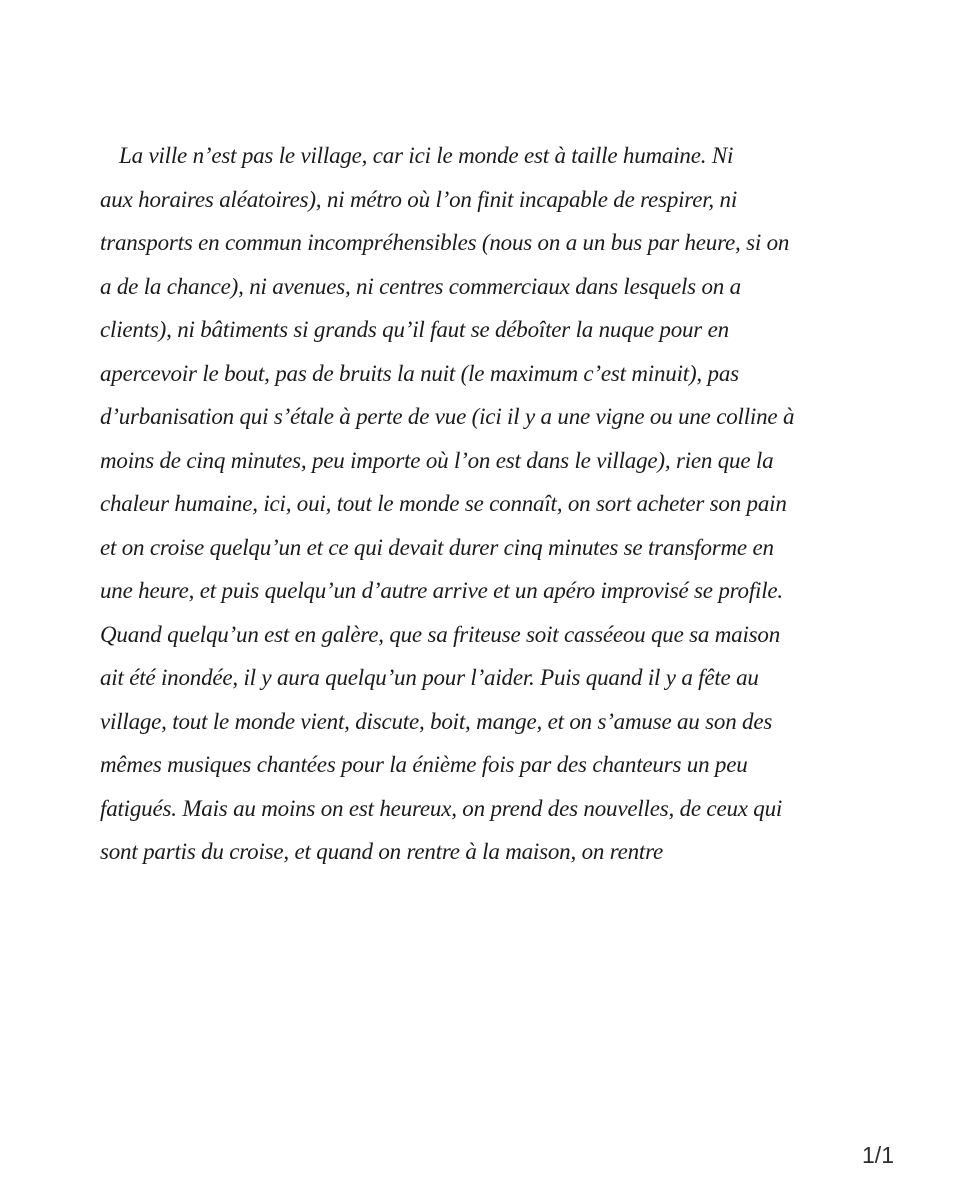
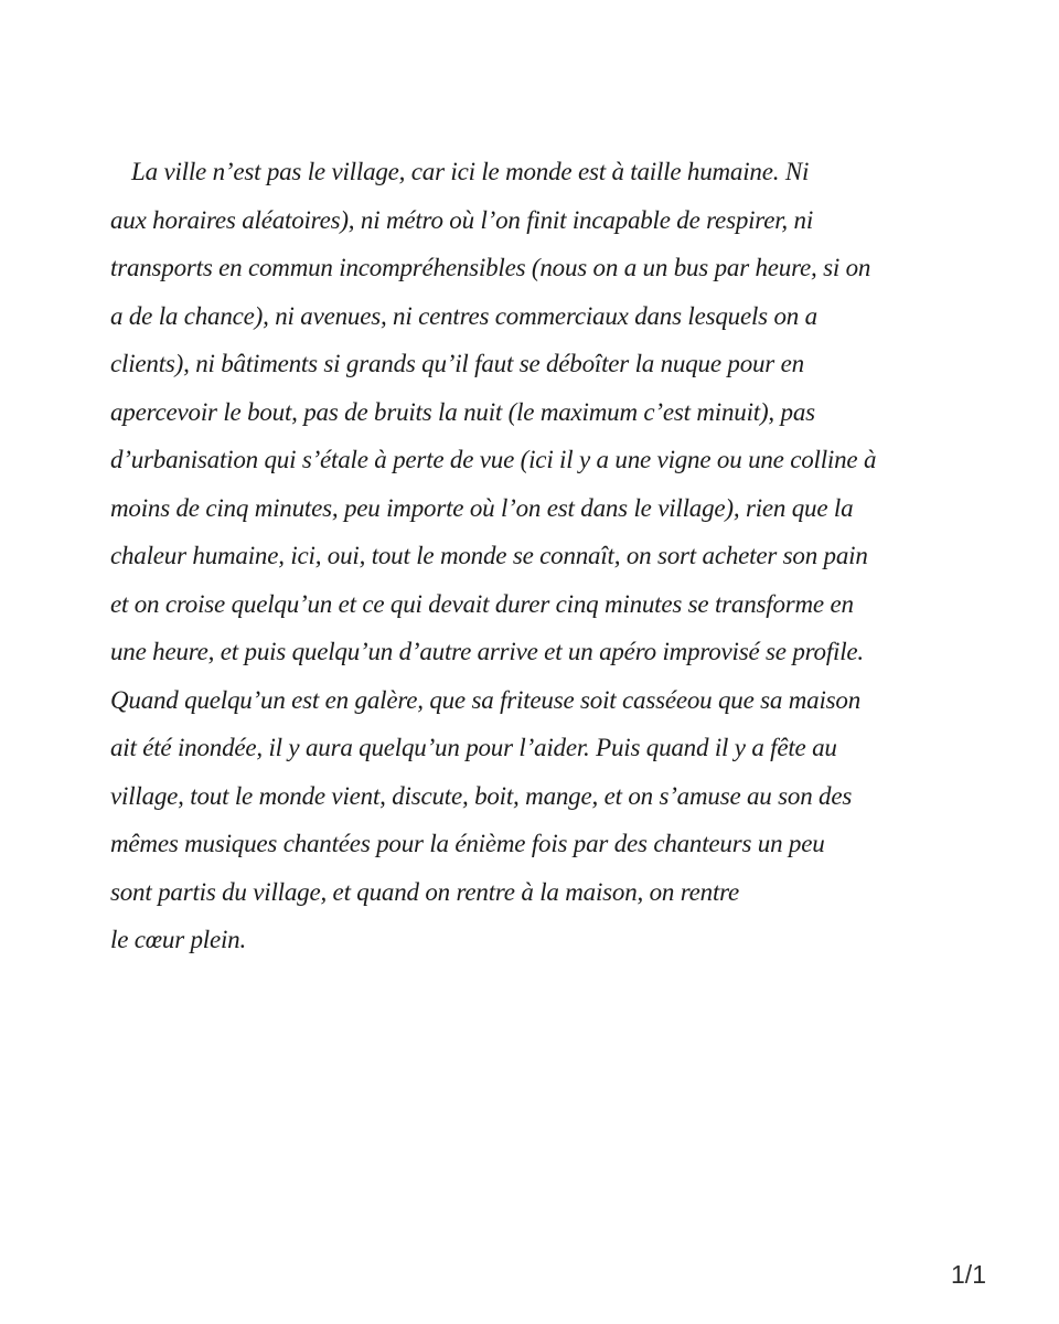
  La ville n’est pas le village, car ici le monde est à taille humaine. Ni
  aux horaires aléatoires), ni métro où l’on finit incapable de respirer, ni
  transports en commun incompréhensibles (nous on a un bus par heure, si on
  a de la chance), ni avenues, ni centres commerciaux dans lesquels on a
  clients), ni bâtiments si grands qu’il faut se déboîter la nuque pour en
  apercevoir le bout, pas de bruits la nuit (le maximum c’est minuit), pas
  d’urbanisation qui s’étale à perte de vue (ici il y a une vigne ou une colline à
  moins de cinq minutes, peu importe où l’on est dans le village), rien que la
  chaleur humaine, ici, oui, tout le monde se connaît, on sort acheter son pain
  et on croise quelqu’un et ce qui devait durer cinq minutes se transforme en
  une heure, et puis quelqu’un d’autre arrive et un apéro improvisé se profile.
  Quand quelqu’un est en galère, que sa friteuse soit casséeou que sa maison
  ait été inondée, il y aura quelqu’un pour l’aider. Puis quand il y a fête au
  village, tout le monde vient, discute, boit, mange, et on s’amuse au son des
  mêmes musiques chantées pour la énième fois par des chanteurs un peu
- fatigués. Mais au moins on est heureux, on prend des nouvelles, de ceux qui
- sont partis du croise, et quand on rentre à la maison, on rentre
+ sont partis du village, et quand on rentre à la maison, on rentre
+ le cœur plein.
  1/1
